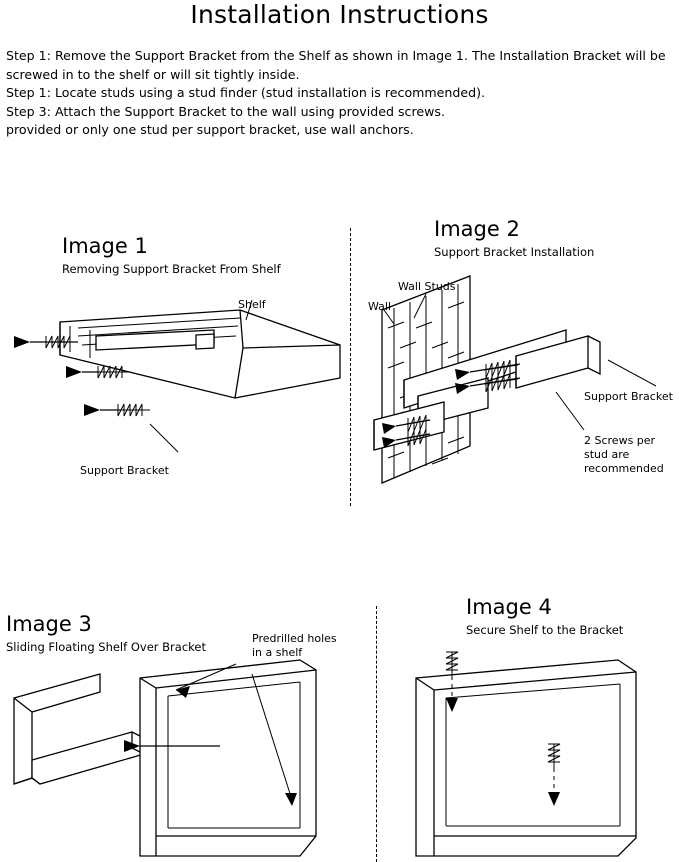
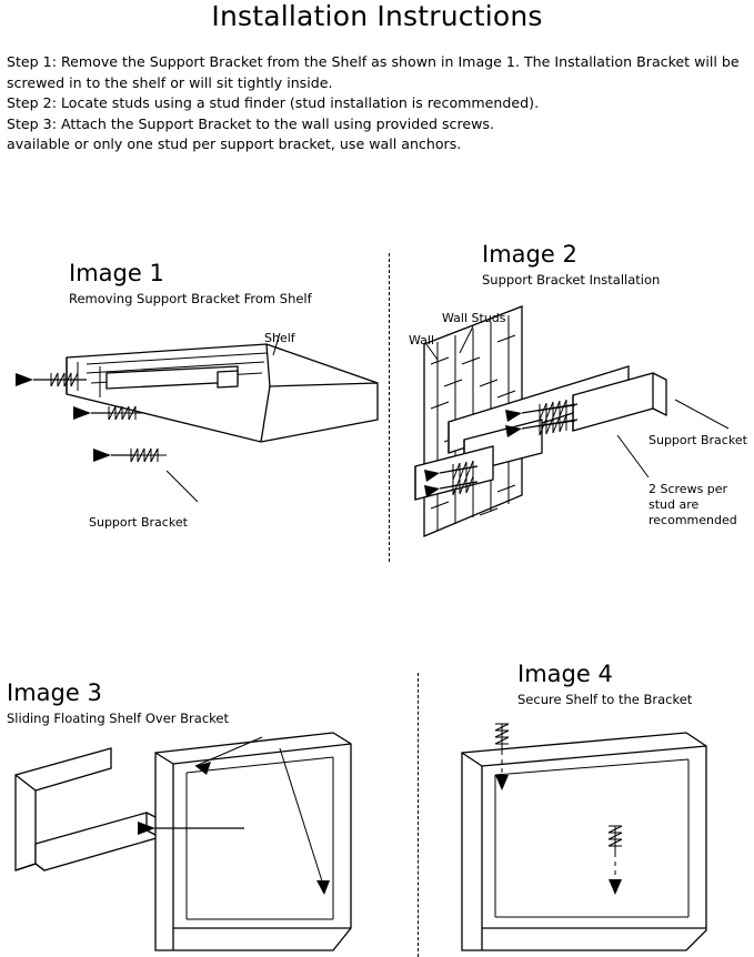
  Installation Instructions
  Step 1: Remove the Support Bracket from the Shelf as shown in Image 1. The Installation Bracket will be screwed in to the shelf or will sit tightly inside.
- Step 1: Locate studs using a stud finder (stud installation is recommended).
+ Step 2: Locate studs using a stud finder (stud installation is recommended).
  Step 3: Attach the Support Bracket to the wall using provided screws.
- provided or only one stud per support bracket, use wall anchors.
+ available or only one stud per support bracket, use wall anchors.
  Image 1
  Removing Support Bracket From Shelf
  Image 2
  Support Bracket Installation
  Shelf
  Support Bracket
  Wall Studs
  Wall
  Support Bracket
  2 Screws per
  stud are
  recommended
  Image 3
  Sliding Floating Shelf Over Bracket
  Image 4
  Secure Shelf to the Bracket
- Predrilled holes
- in a shelf
